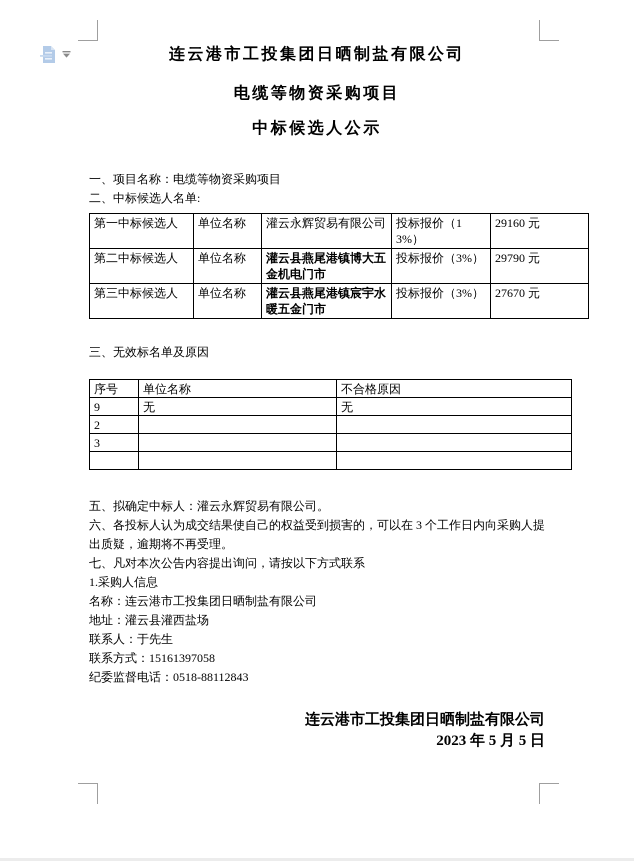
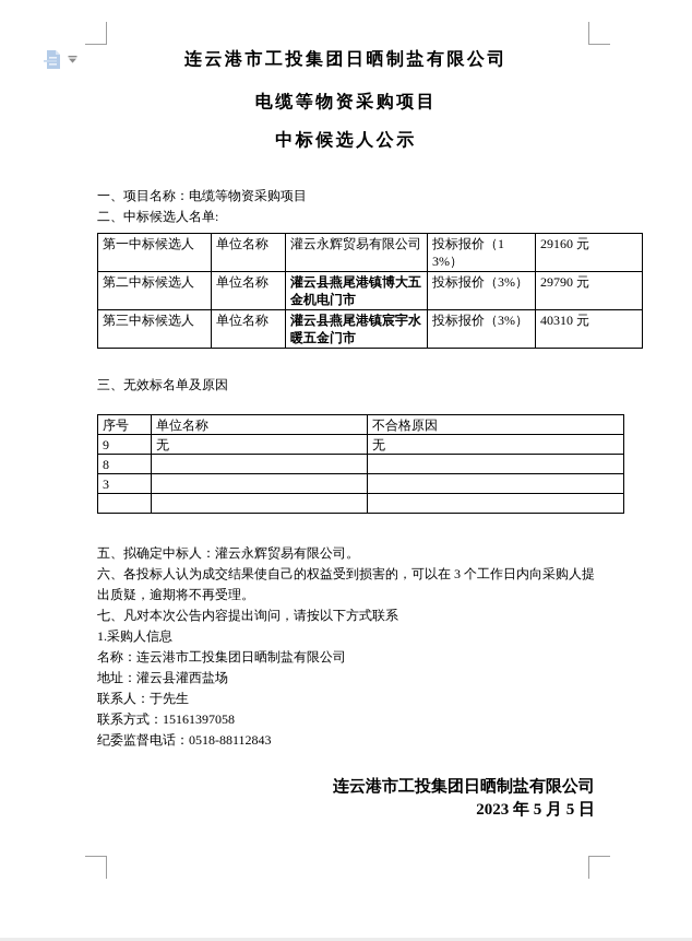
  连云港市工投集团日晒制盐有限公司
  电缆等物资采购项目
  中标候选人公示
  一、项目名称：电缆等物资采购项目
  二、中标候选人名单:
  第一中标候选人	单位名称	灌云永辉贸易有限公司	投标报价（13%）	29160 元
  第二中标候选人	单位名称	灌云县燕尾港镇博大五金机电门市	投标报价（3%）	29790 元
- 第三中标候选人	单位名称	灌云县燕尾港镇宸宇水暖五金门市	投标报价（3%）	27670 元
+ 第三中标候选人	单位名称	灌云县燕尾港镇宸宇水暖五金门市	投标报价（3%）	40310 元
  三、无效标名单及原因
  序号	单位名称	不合格原因
  9	无	无
- 2
+ 8
  3
  五、拟确定中标人：灌云永辉贸易有限公司。
  六、各投标人认为成交结果使自己的权益受到损害的，可以在 3 个工作日内向采购人提出质疑，逾期将不再受理。
  七、凡对本次公告内容提出询问，请按以下方式联系
  1.采购人信息
  名称：连云港市工投集团日晒制盐有限公司
  地址：灌云县灌西盐场
  联系人：于先生
  联系方式：15161397058
  纪委监督电话：0518-88112843
  连云港市工投集团日晒制盐有限公司
  2023 年 5 月 5 日
